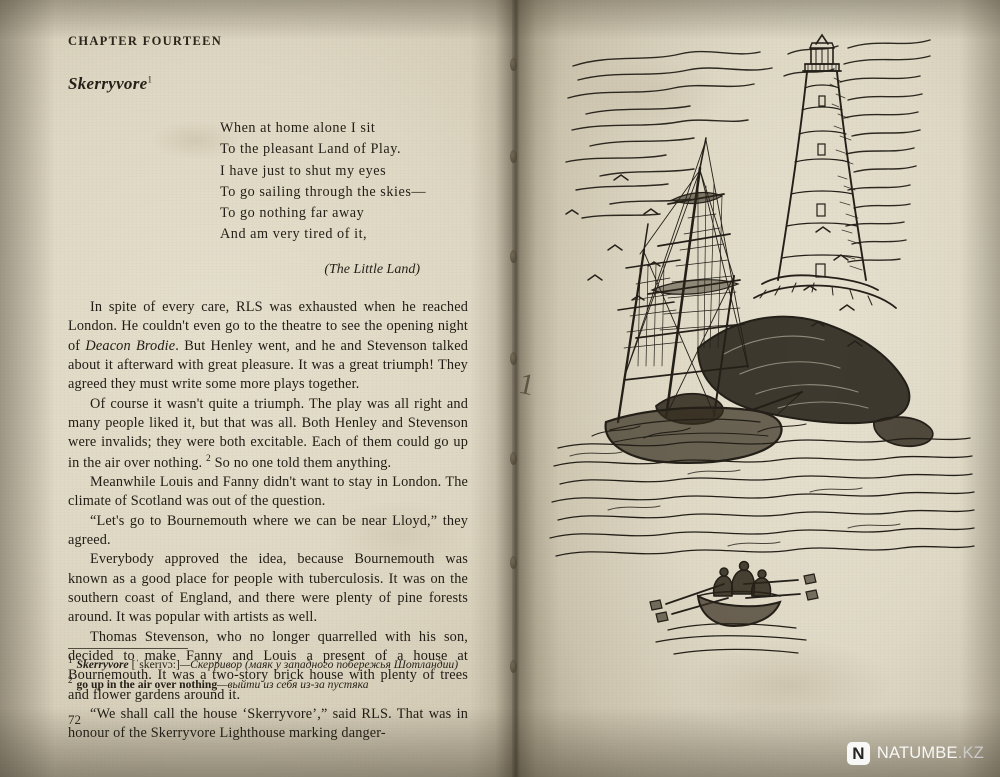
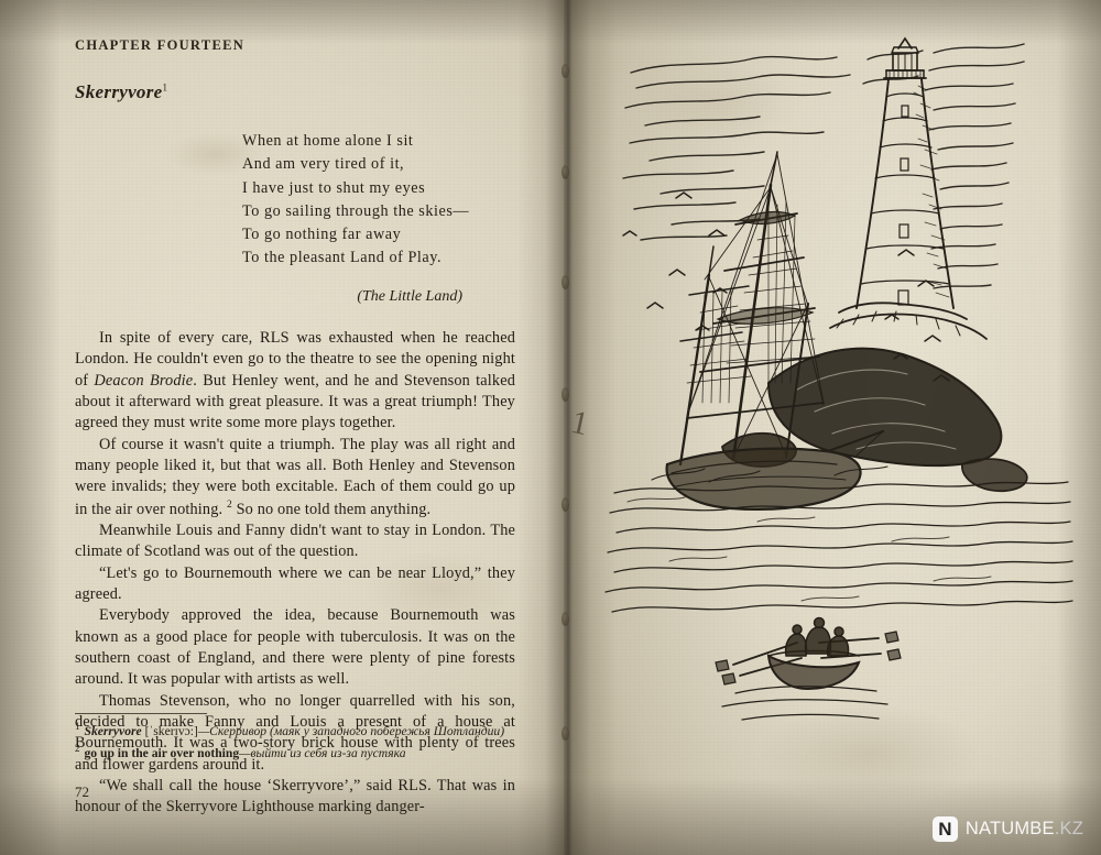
  CHAPTER FOURTEEN
  Skerryvore1
  When at home alone I sit
- To the pleasant Land of Play.
+ And am very tired of it,
  I have just to shut my eyes
  To go sailing through the skies—
  To go nothing far away
- And am very tired of it,
+ To the pleasant Land of Play.
  (The Little Land)
  In spite of every care, RLS was exhausted when he reached London. He couldn't even go to the theatre to see the opening night of Deacon Brodie. But Henley went, and he and Stevenson talked about it afterward with great pleasure. It was a great triumph! They agreed they must write some more plays together.
  Of course it wasn't quite a triumph. The play was all right and many people liked it, but that was all. Both Henley and Stevenson were invalids; they were both excitable. Each of them could go up in the air over nothing. 2 So no one told them anything.
  Meanwhile Louis and Fanny didn't want to stay in London. The climate of Scotland was out of the question.
  “Let's go to Bournemouth where we can be near Lloyd,” they agreed.
  Everybody approved the idea, because Bournemouth was known as a good place for people with tuberculosis. It was on the southern coast of England, and there were plenty of pine forests around. It was popular with artists as well.
  Thomas Stevenson, who no longer quarrelled with his son, decided to make Fanny and Louis a present of a house at Bournemouth. It was a two-story brick house with plenty of trees and flower gardens around it.
  1 Skerryvore [ˈskerɪvɔ:]—Скерривор (маяк у западного побережья Шотландии)
  2 go up in the air over nothing—выйти из себя из-за пустяка
  N
  NATUMBE.KZ
